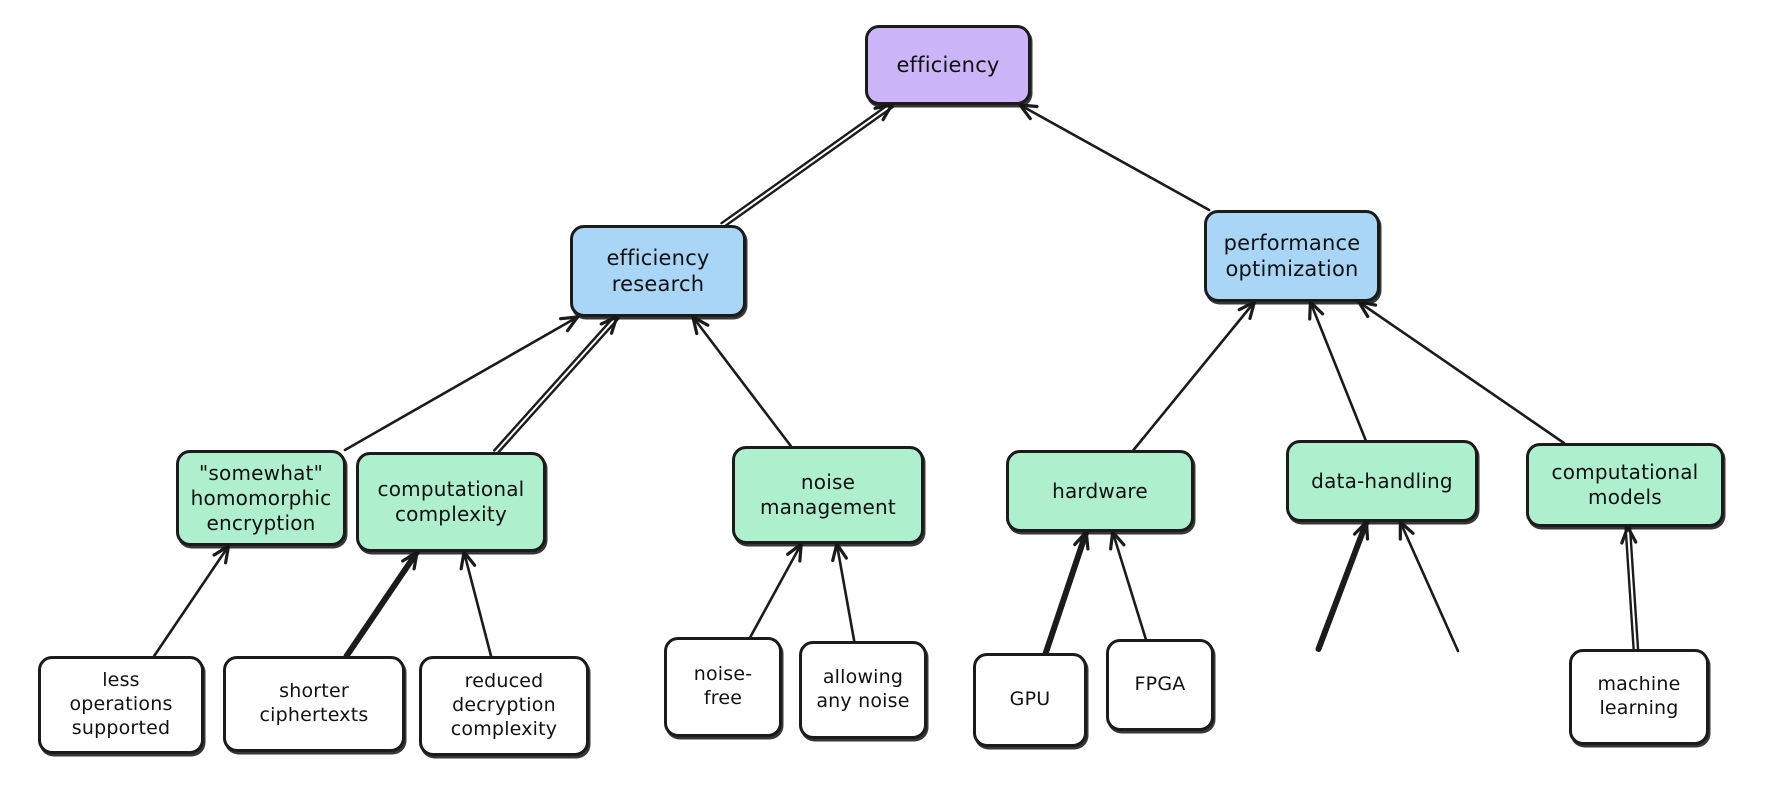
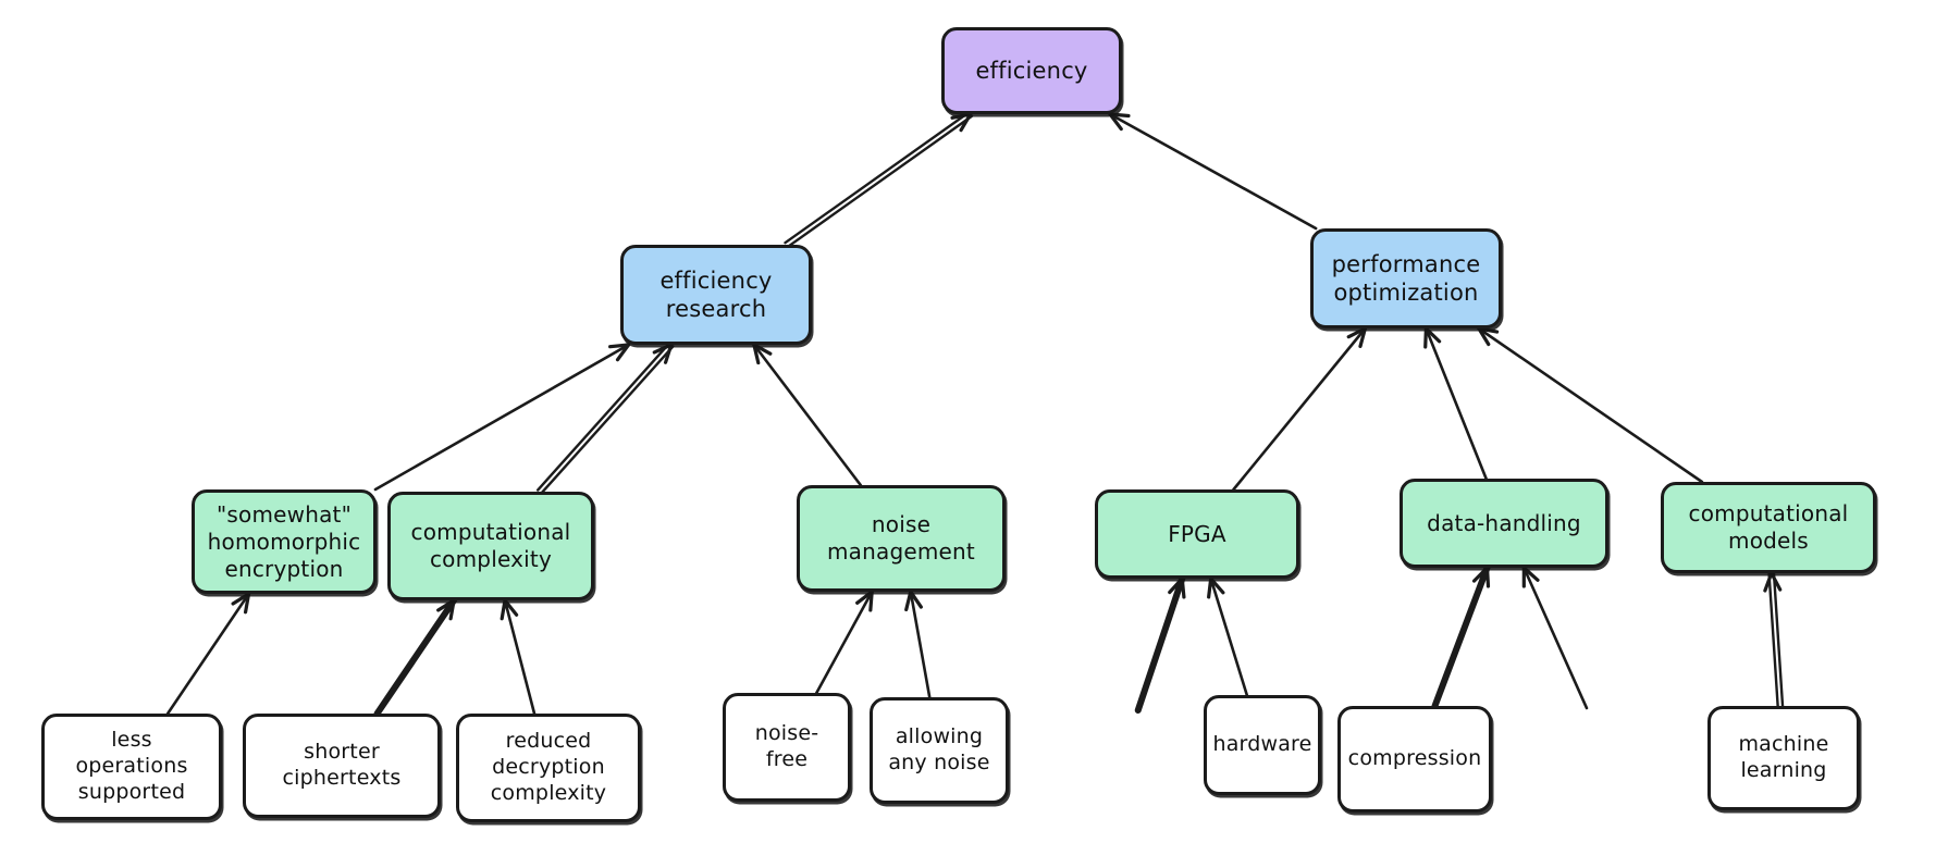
  efficiency
  efficiency
  research
  performance
  optimization
  "somewhat"
  homomorphic
  encryption
  computational
  complexity
  noise
  management
- hardware
+ FPGA
  data-handling
  computational
  models
  less
  operations
  supported
  shorter
  ciphertexts
  reduced
  decryption
  complexity
  noise-
  free
  allowing
  any noise
- GPU
- FPGA
+ hardware
+ compression
  machine
  learning
